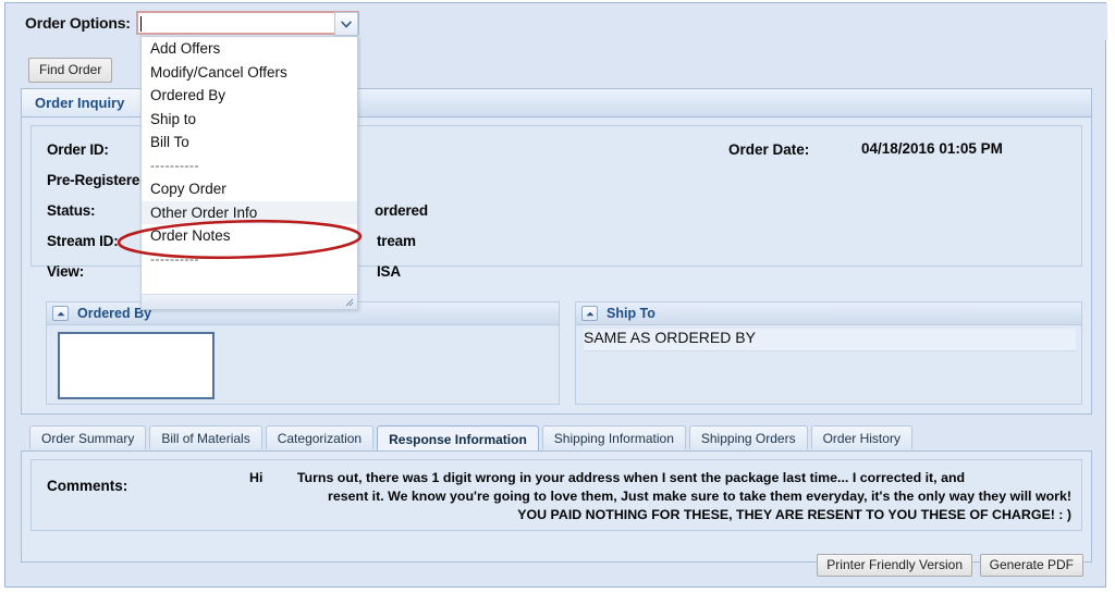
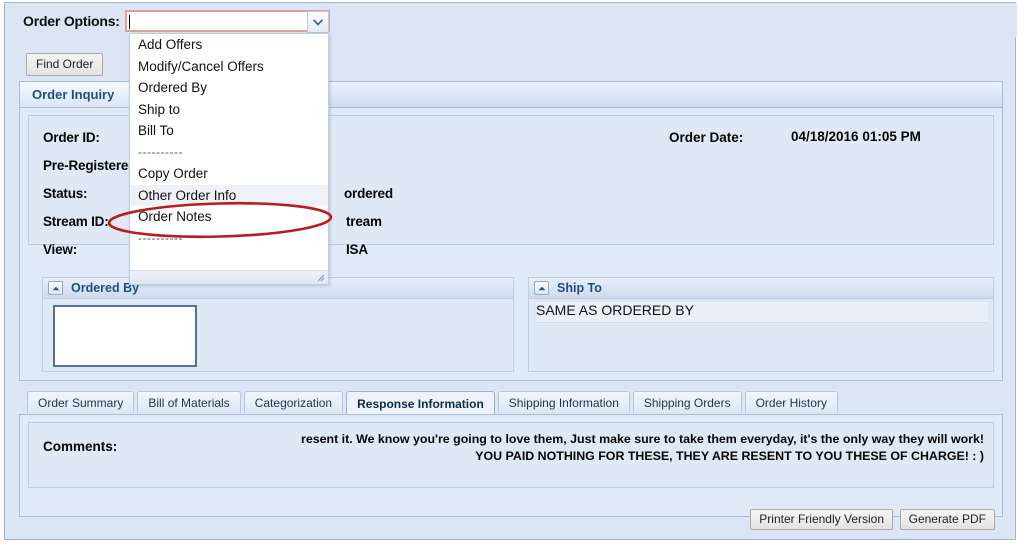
  Order Options:
  Find Order
  Order Inquiry
  Order ID:
  Pre-Registere
  Status:
  Stream ID:
  View:
  ordered
  tream
  ISA
  Order Date:
  04/18/2016 01:05 PM
  Ordered By
  Ship To
  SAME AS ORDERED BY
  Order Summary
  Bill of Materials
  Categorization
  Response Information
  Shipping Information
  Shipping Orders
  Order History
  Comments:
- Hi Turns out, there was 1 digit wrong in your address when I sent the package last time... I corrected it, and
  resent it. We know you're going to love them, Just make sure to take them everyday, it's the only way they will work!
  YOU PAID NOTHING FOR THESE, THEY ARE RESENT TO YOU THESE OF CHARGE! : )
  Printer Friendly Version
  Generate PDF
  Add Offers
  Modify/Cancel Offers
  Ordered By
  Ship to
  Bill To
  ----------
  Copy Order
  Other Order Info
  Order Notes
  --------
